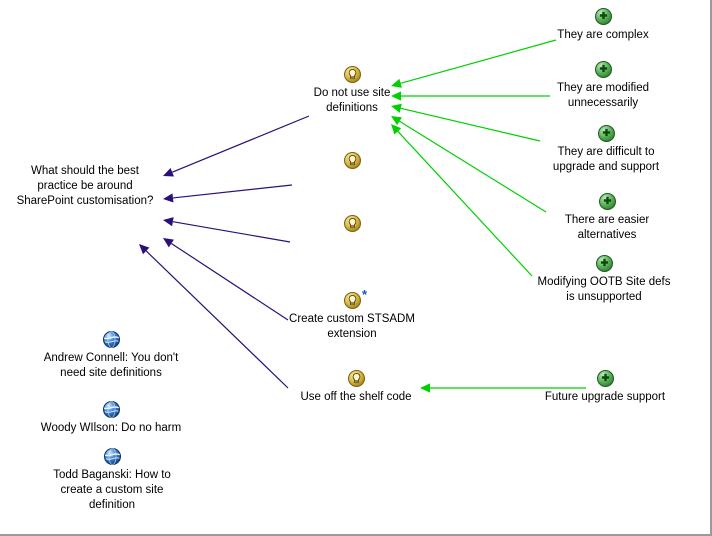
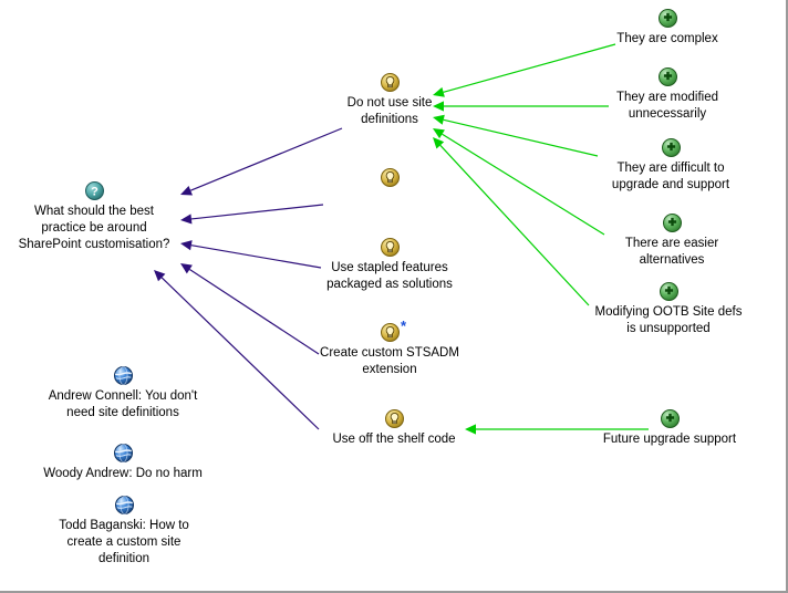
+ ?
  What should the best
  practice be around
  SharePoint customisation?
  Do not use site
  definitions
+ Use stapled features
+ packaged as solutions
  *
  Create custom STSADM
  extension
  Use off the shelf code
  They are complex
  They are modified
  unnecessarily
  They are difficult to
  upgrade and support
  There are easier
  alternatives
  Modifying OOTB Site defs
  is unsupported
  Future upgrade support
  Andrew Connell: You don't
  need site definitions
- Woody WIlson: Do no harm
+ Woody Andrew: Do no harm
  Todd Baganski: How to
  create a custom site
  definition
